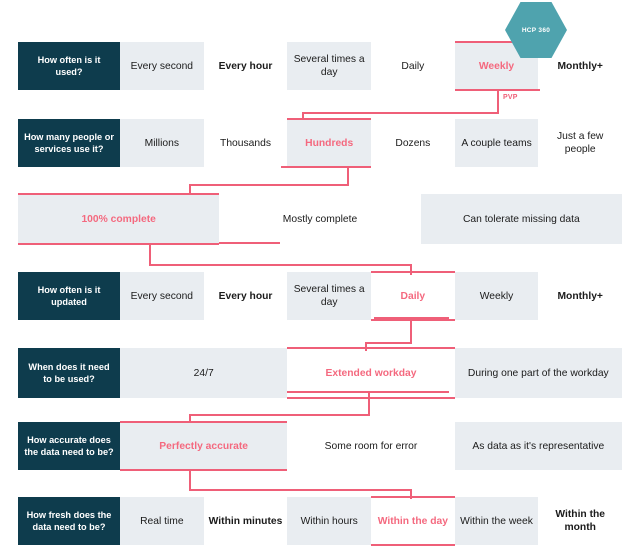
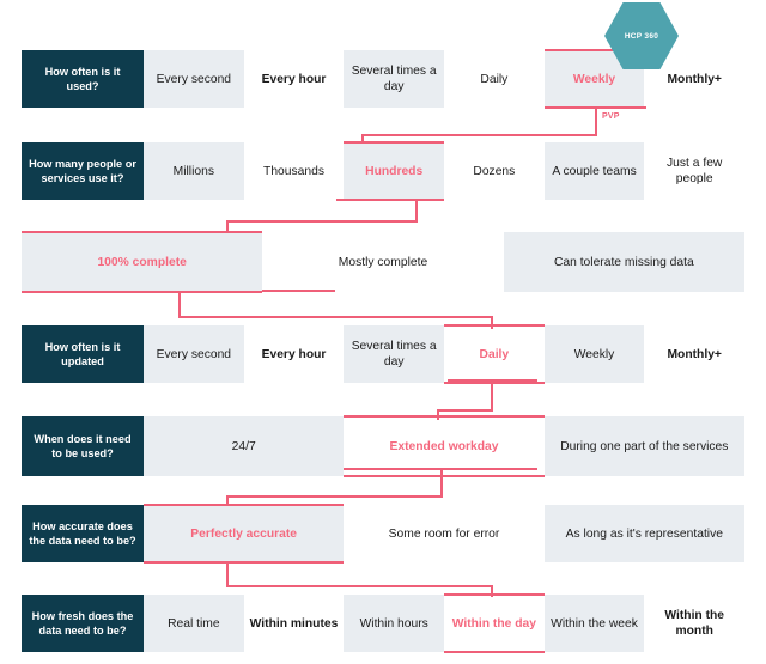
  How often is it used?
  Every second
  Every hour
  Several times a day
  Daily
  Weekly
  Monthly+
  How many people or services use it?
  Millions
  Thousands
  Hundreds
  Dozens
  A couple teams
  Just a few people
  100% complete
  Mostly complete
  Can tolerate missing data
  How often is it updated
  Every second
  Every hour
  Several times a day
  Daily
  Weekly
  Monthly+
  When does it need to be used?
  24/7
  Extended workday
- During one part of the workday
+ During one part of the services
  How accurate does the data need to be?
  Perfectly accurate
  Some room for error
- As data as it's representative
+ As long as it's representative
  How fresh does the data need to be?
  Real time
  Within minutes
  Within hours
  Within the day
  Within the week
  Within the month
